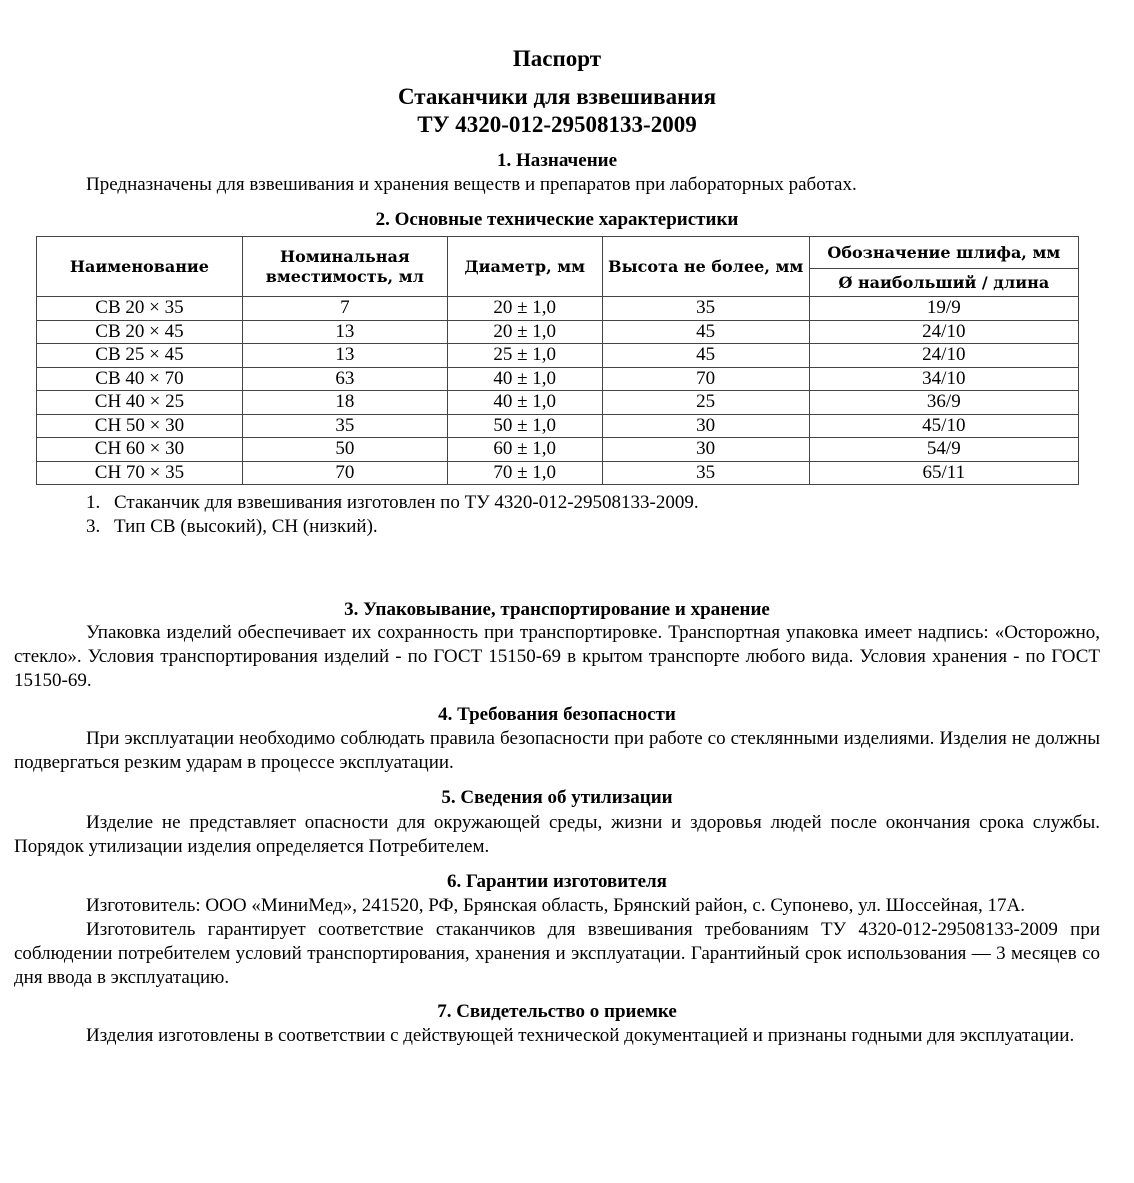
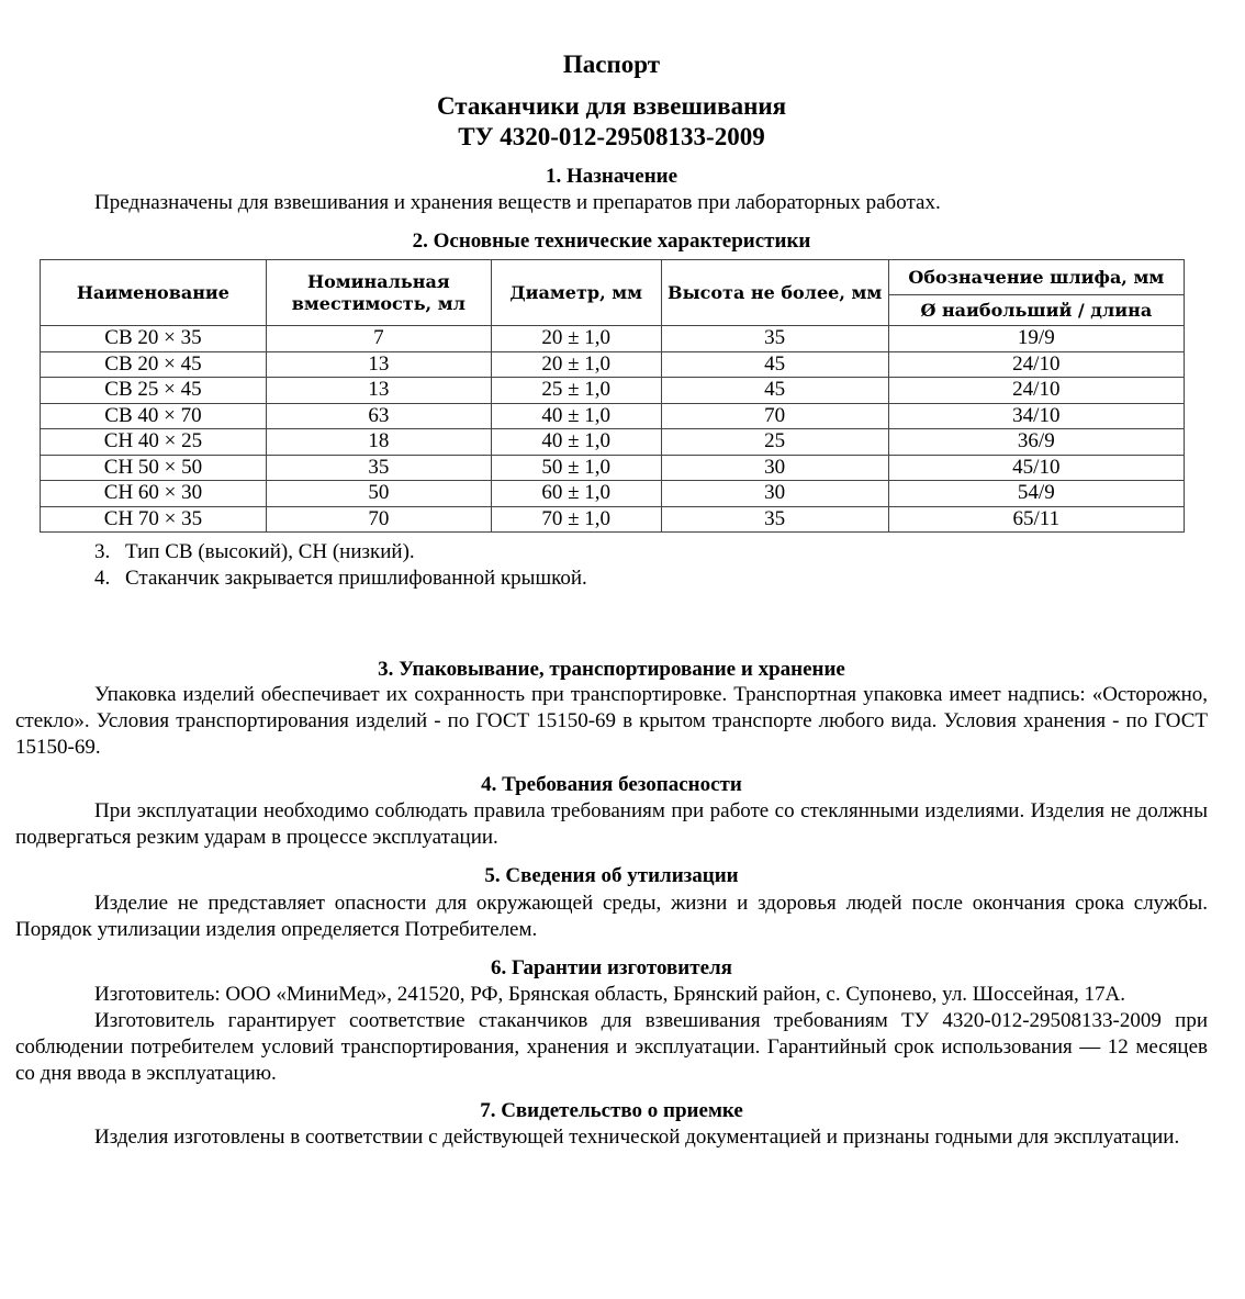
  Паспорт
  Стаканчики для взвешивания
  ТУ 4320-012-29508133-2009
  1. Назначение
  Предназначены для взвешивания и хранения веществ и препаратов при лабораторных работах.
  2. Основные технические характеристики
  Наименование	Номинальная вместимость, мл	Диаметр, мм	Высота не более, мм	Обозначение шлифа, мм
  Ø наибольший / длина
  СВ 20 × 35	7	20 ± 1,0	35	19/9
  СВ 20 × 45	13	20 ± 1,0	45	24/10
  СВ 25 × 45	13	25 ± 1,0	45	24/10
  СВ 40 × 70	63	40 ± 1,0	70	34/10
  СН 40 × 25	18	40 ± 1,0	25	36/9
- СН 50 × 30	35	50 ± 1,0	30	45/10
+ СН 50 × 50	35	50 ± 1,0	30	45/10
  СН 60 × 30	50	60 ± 1,0	30	54/9
  СН 70 × 35	70	70 ± 1,0	35	65/11
- 1. Стаканчик для взвешивания изготовлен по ТУ 4320-012-29508133-2009.
  3. Тип СВ (высокий), СН (низкий).
+ 4. Стаканчик закрывается пришлифованной крышкой.
  3. Упаковывание, транспортирование и хранение
  Упаковка изделий обеспечивает их сохранность при транспортировке. Транспортная упаковка имеет надпись: «Осторожно, стекло». Условия транспортирования изделий - по ГОСТ 15150-69 в крытом транспорте любого вида. Условия хранения - по ГОСТ 15150-69.
  4. Требования безопасности
- При эксплуатации необходимо соблюдать правила безопасности при работе со стеклянными изделиями. Изделия не должны подвергаться резким ударам в процессе эксплуатации.
+ При эксплуатации необходимо соблюдать правила требованиям при работе со стеклянными изделиями. Изделия не должны подвергаться резким ударам в процессе эксплуатации.
  5. Сведения об утилизации
  Изделие не представляет опасности для окружающей среды, жизни и здоровья людей после окончания срока службы. Порядок утилизации изделия определяется Потребителем.
  6. Гарантии изготовителя
  Изготовитель: ООО «МиниМед», 241520, РФ, Брянская область, Брянский район, с. Супонево, ул. Шоссейная, 17А.
- Изготовитель гарантирует соответствие стаканчиков для взвешивания требованиям ТУ 4320-012-29508133-2009 при соблюдении потребителем условий транспортирования, хранения и эксплуатации. Гарантийный срок использования — 3 месяцев со дня ввода в эксплуатацию.
+ Изготовитель гарантирует соответствие стаканчиков для взвешивания требованиям ТУ 4320-012-29508133-2009 при соблюдении потребителем условий транспортирования, хранения и эксплуатации. Гарантийный срок использования — 12 месяцев со дня ввода в эксплуатацию.
  7. Свидетельство о приемке
  Изделия изготовлены в соответствии с действующей технической документацией и признаны годными для эксплуатации.
